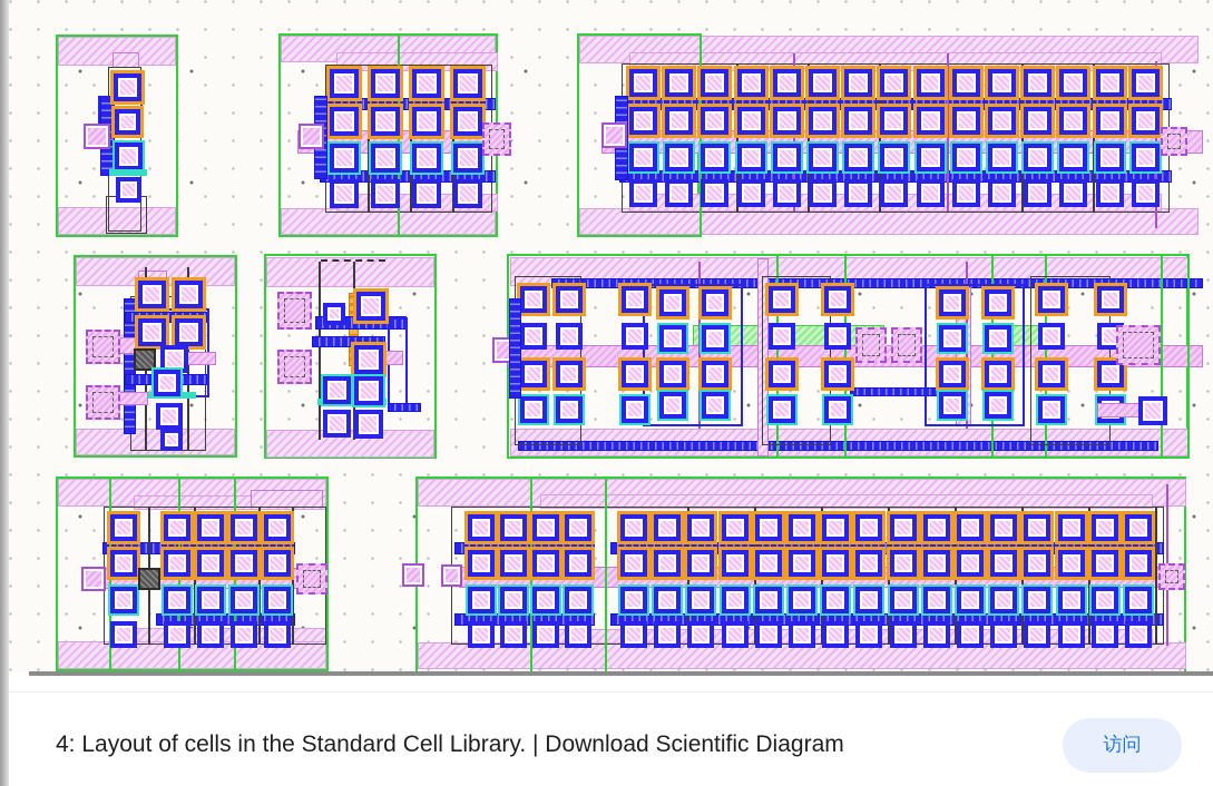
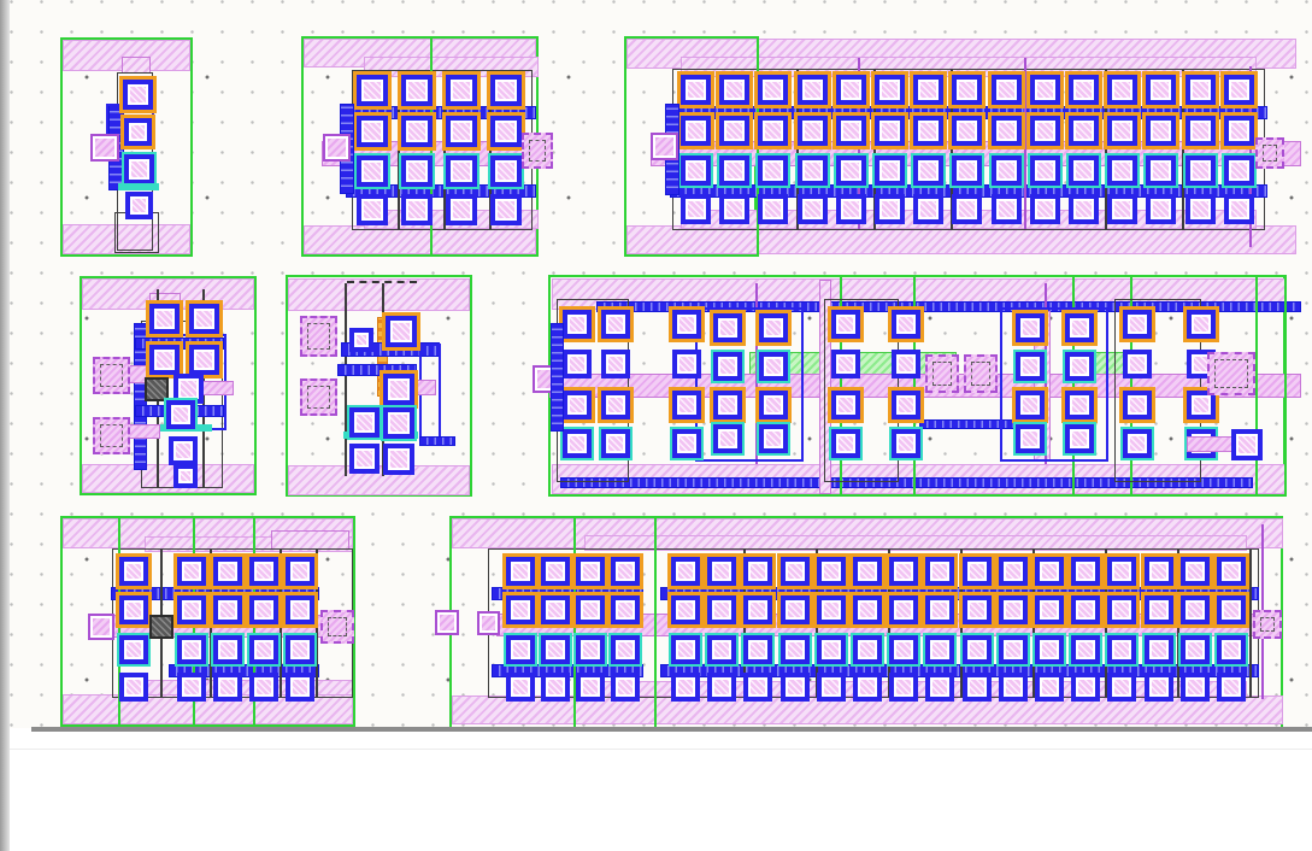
- 4: Layout of cells in the Standard Cell Library. | Download Scientific Diagram
- 访问
